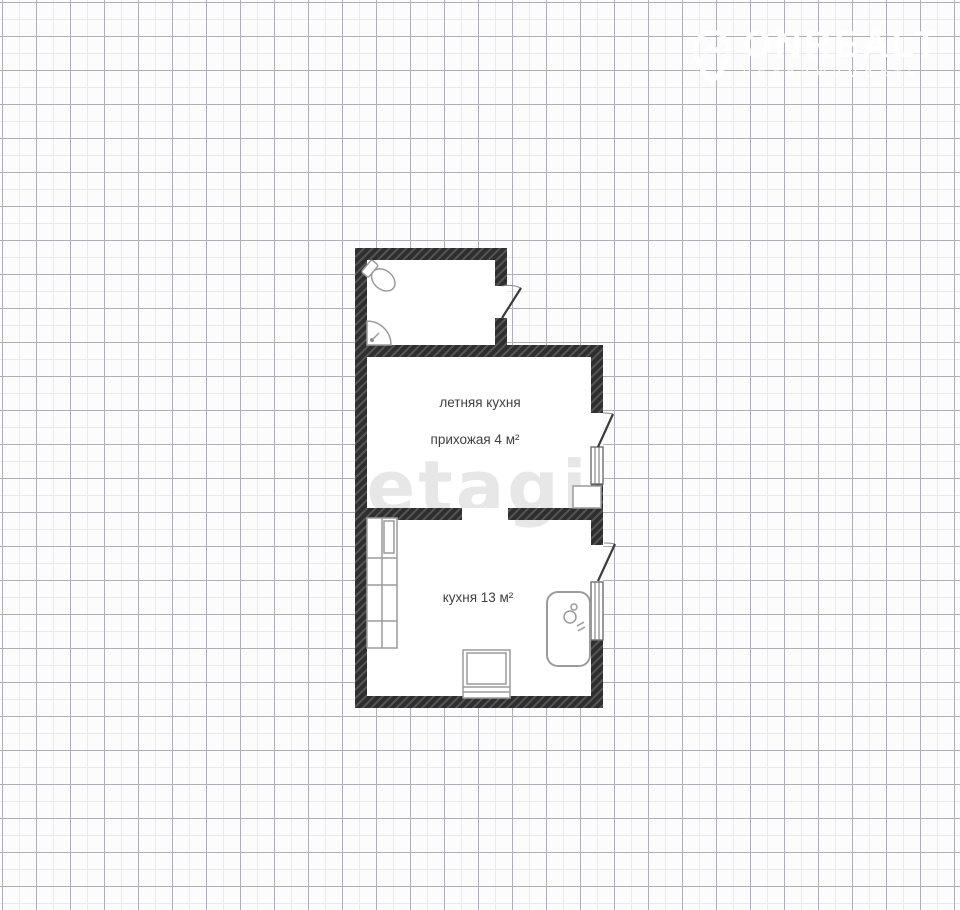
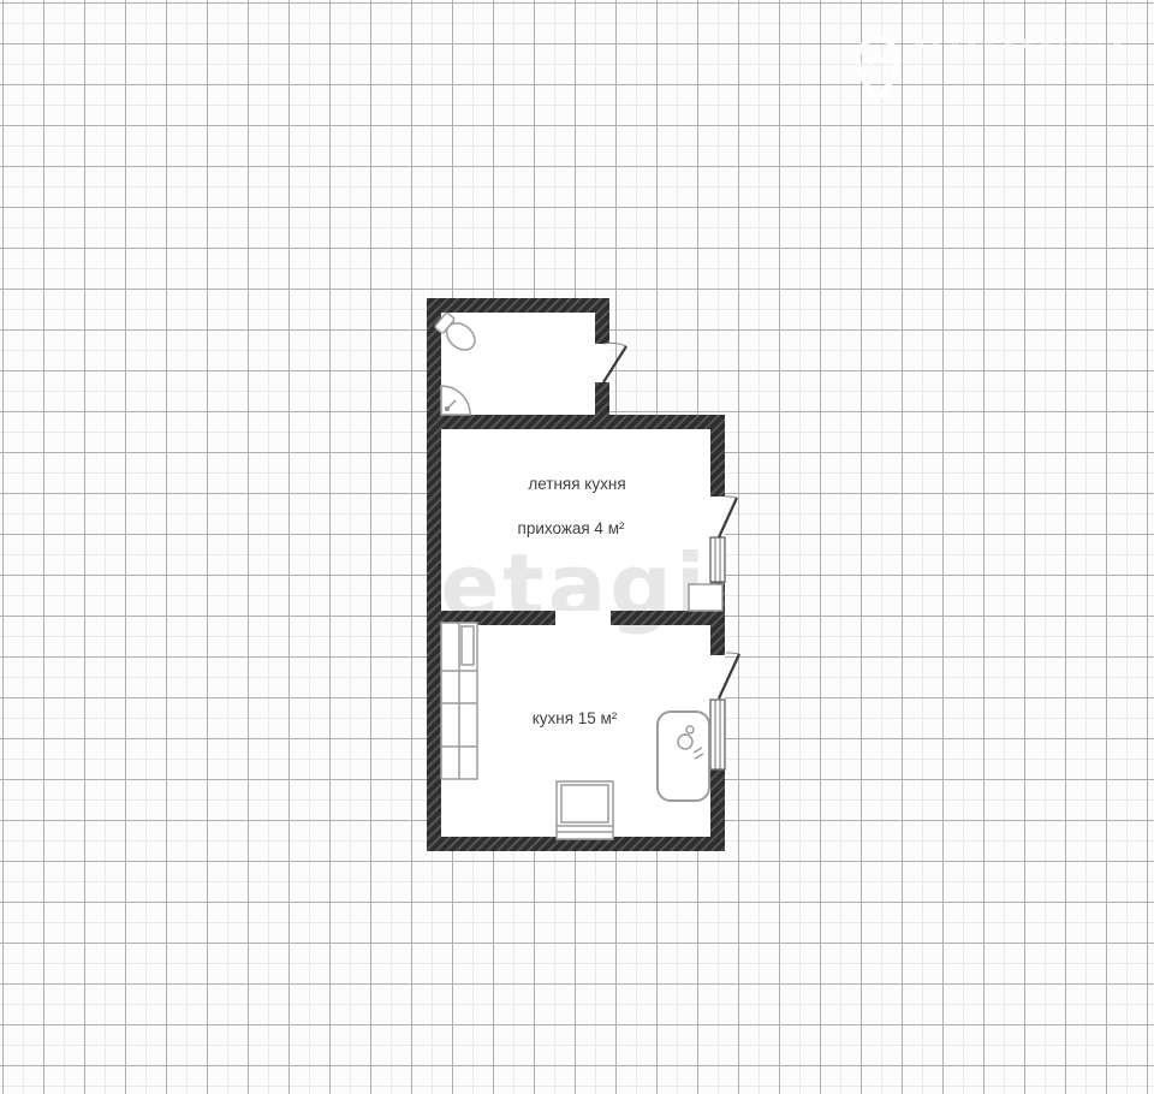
- ONREALT
  НЕДВИЖИМОСТЬ
  etag
  летняя кухня
  прихожая 4 м²
- кухня 13 м²
+ кухня 15 м²
